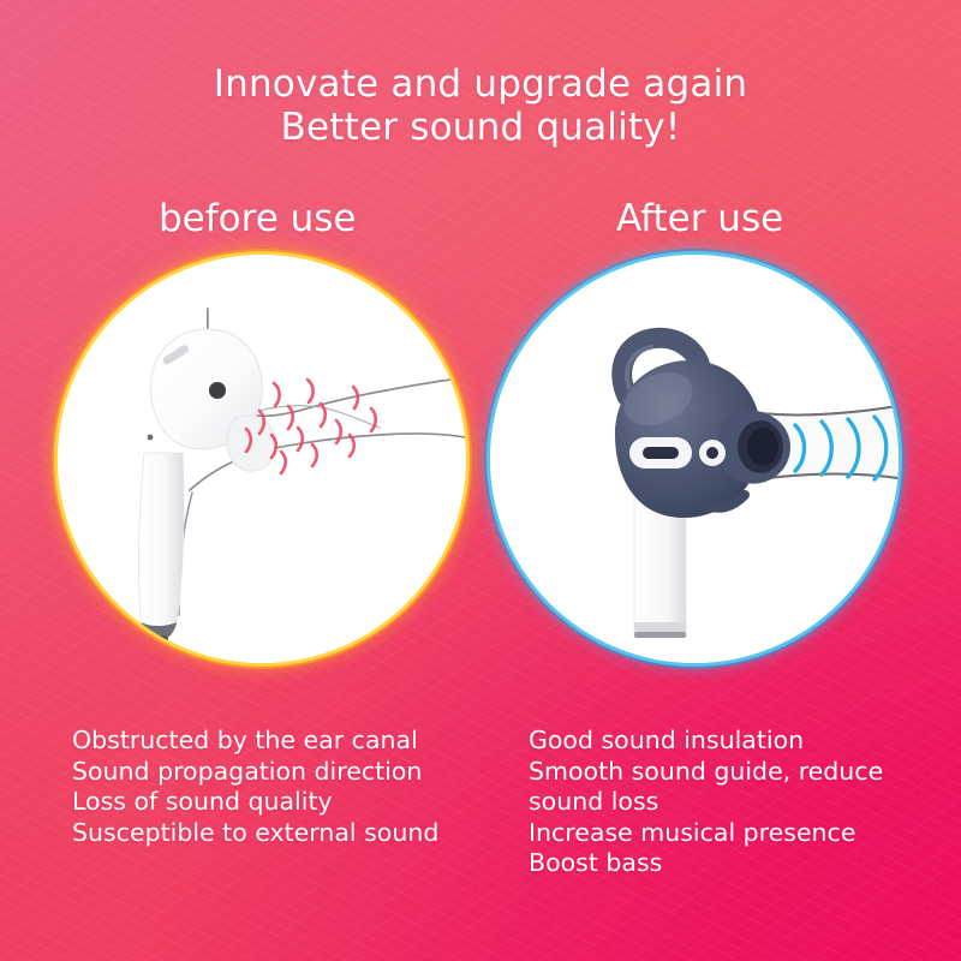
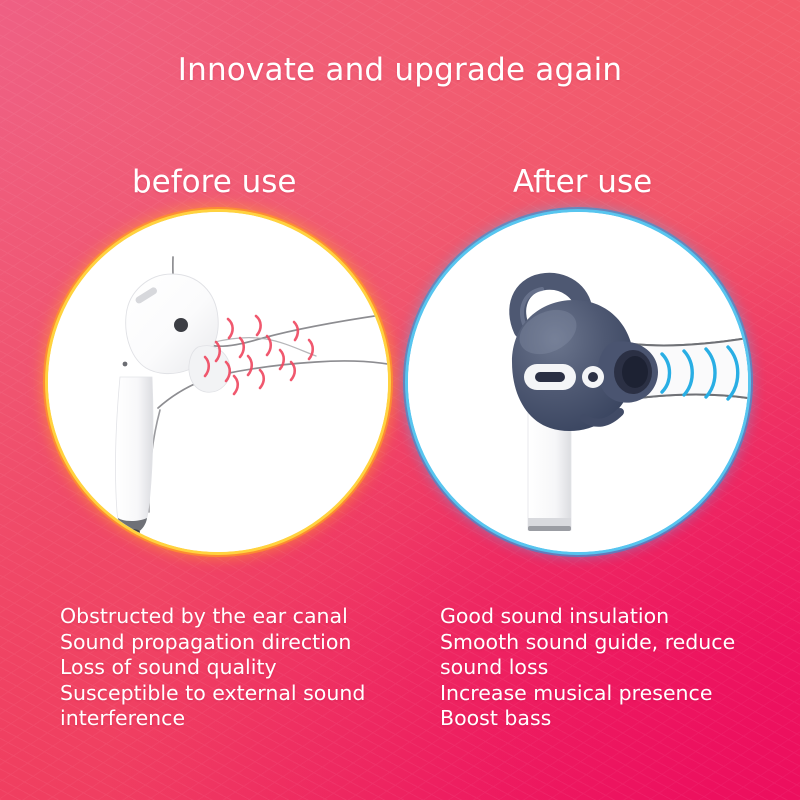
  Innovate and upgrade again
- Better sound quality!
  before use
  After use
  Obstructed by the ear canal
  Sound propagation direction
  Loss of sound quality
  Susceptible to external sound
+ interference
  Good sound insulation
  Smooth sound guide, reduce
  sound loss
  Increase musical presence
  Boost bass
